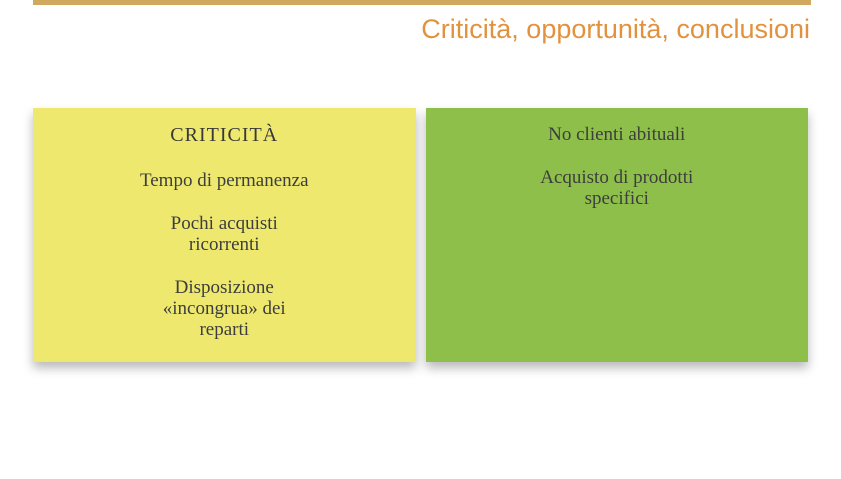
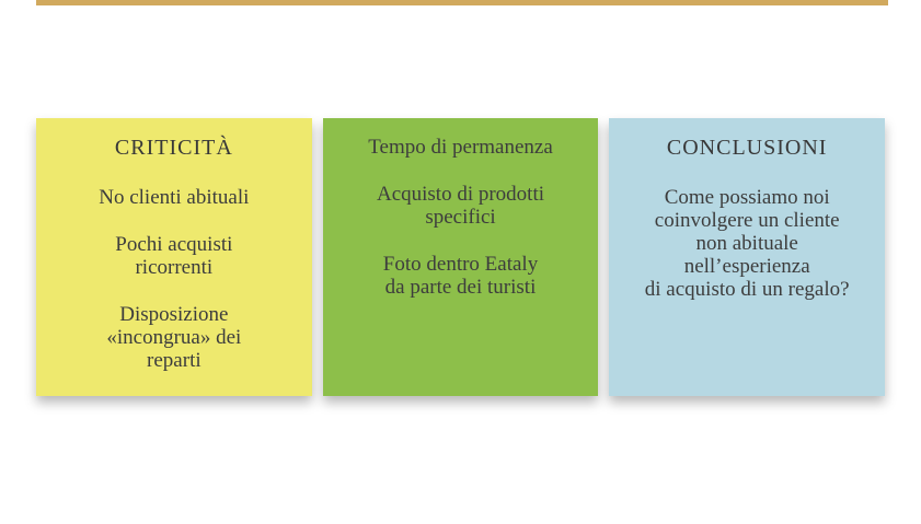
- Criticità, opportunità, conclusioni
  CRITICITÀ
- Tempo di permanenza
+ No clienti abituali
  Pochi acquisti
  ricorrenti
  Disposizione
  «incongrua» dei
  reparti
- No clienti abituali
+ Tempo di permanenza
  Acquisto di prodotti
  specifici
+ Foto dentro Eataly
+ da parte dei turisti
+ CONCLUSIONI
+ Come possiamo noi
+ coinvolgere un cliente
+ non abituale
+ nell’esperienza
+ di acquisto di un regalo?
